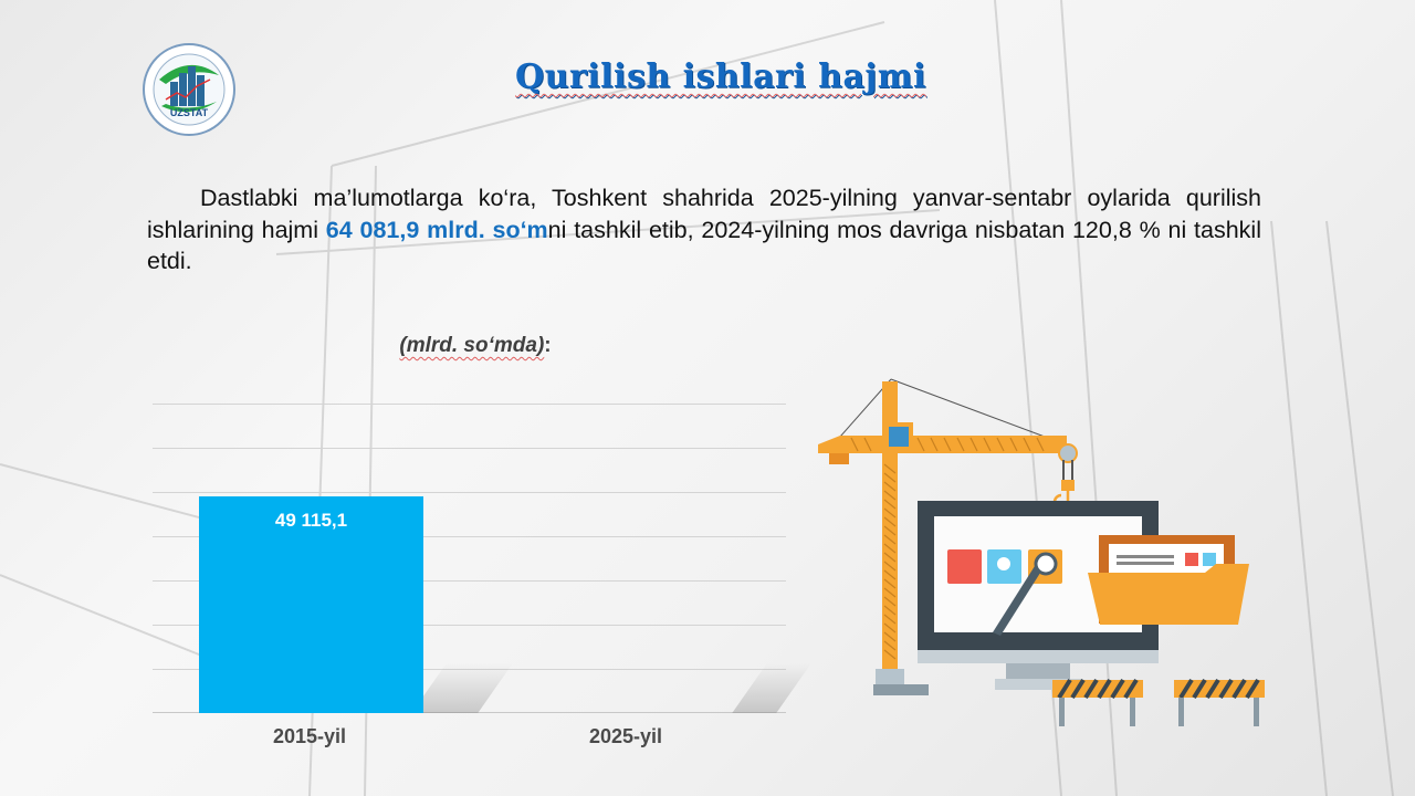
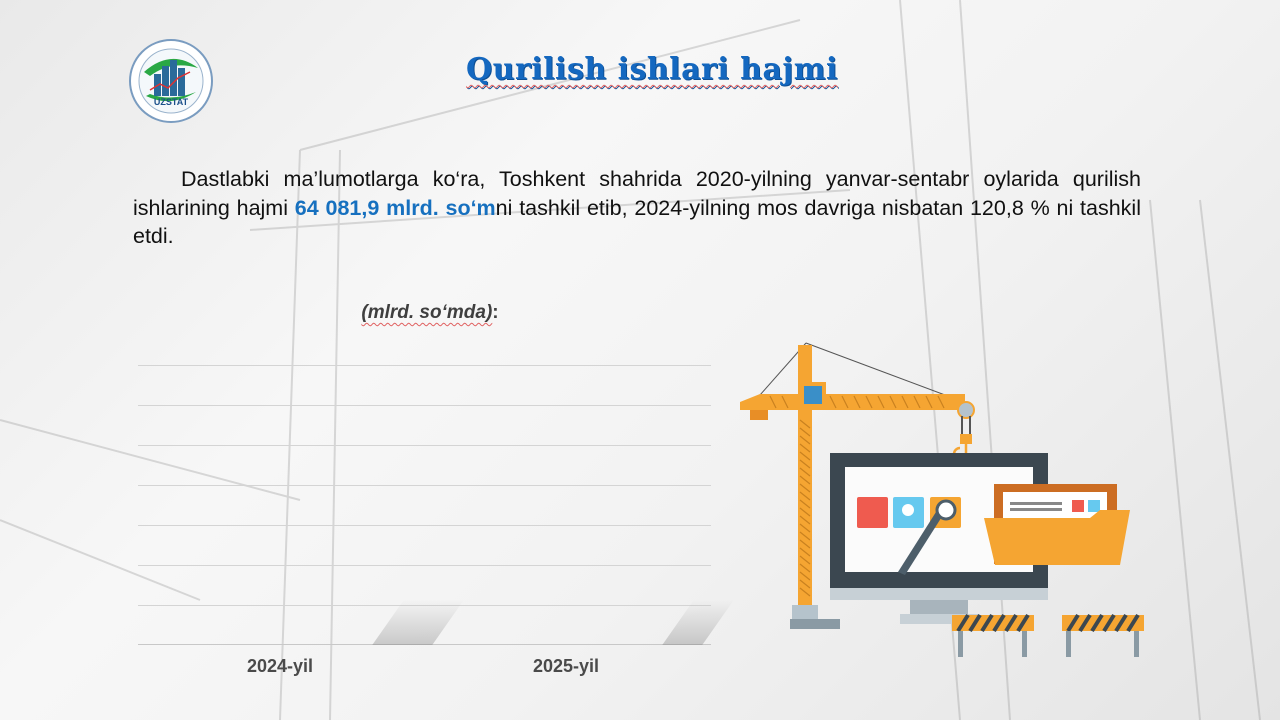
  UZSTAT
  Qurilish ishlari hajmi
- Dastlabki ma’lumotlarga ko‘ra, Toshkent shahrida 2025-yilning yanvar-sentabr oylarida qurilish ishlarining hajmi 64 081,9 mlrd. so‘mni tashkil etib, 2024-yilning mos davriga nisbatan 120,8 % ni tashkil etdi.
+ Dastlabki ma’lumotlarga ko‘ra, Toshkent shahrida 2020-yilning yanvar-sentabr oylarida qurilish ishlarining hajmi 64 081,9 mlrd. so‘mni tashkil etib, 2024-yilning mos davriga nisbatan 120,8 % ni tashkil etdi.
  (mlrd. so‘mda):
- 49 115,1
- 2015-yil
+ 2024-yil
  2025-yil
